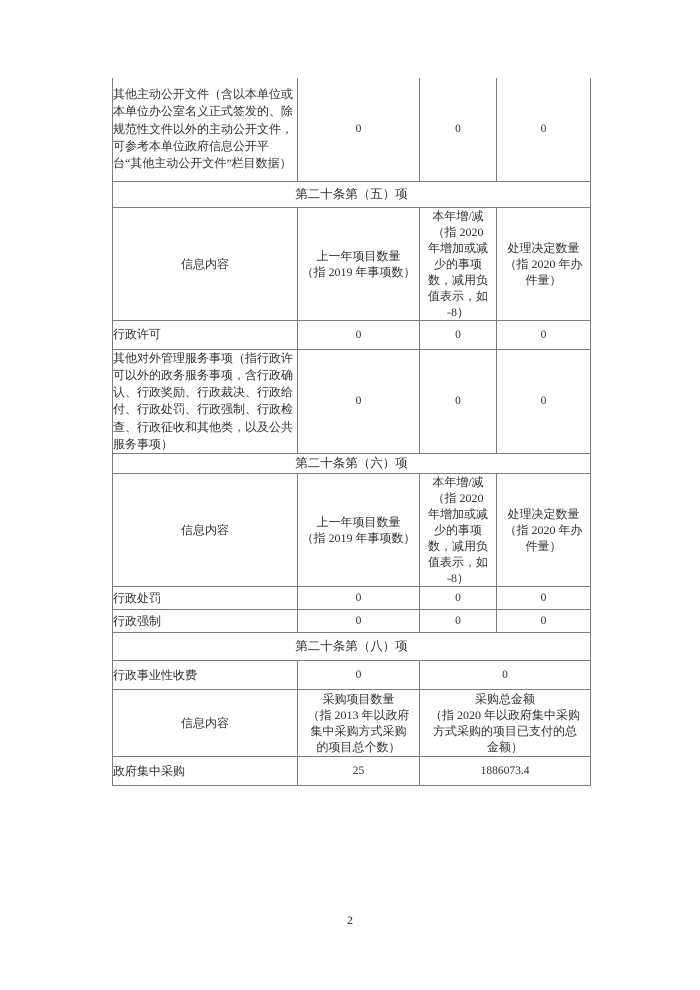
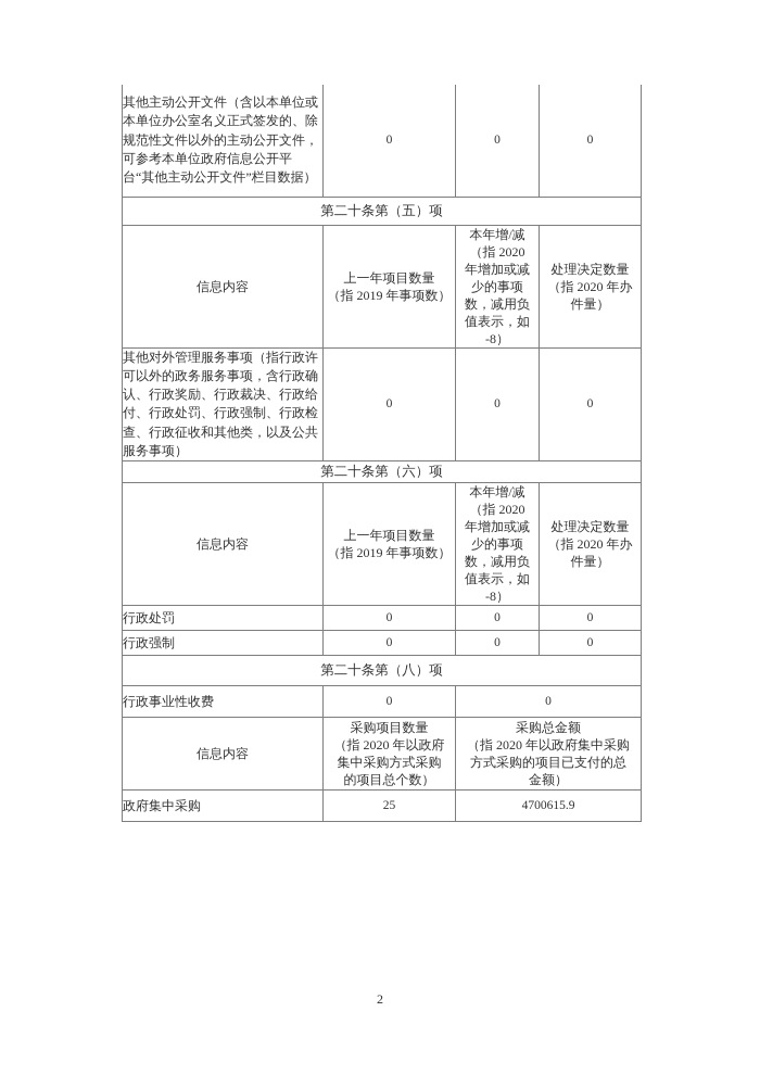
  其他主动公开文件（含以本单位或本单位办公室名义正式签发的、除规范性文件以外的主动公开文件，可参考本单位政府信息公开平台“其他主动公开文件”栏目数据）	0	0	0
  第二十条第（五）项
  信息内容	上一年项目数量 （指 2019 年事项数）	本年增/减 （指 2020 年增加或减 少的事项 数，减用负 值表示，如 -8）	处理决定数量 （指 2020 年办 件量）
- 行政许可	0	0	0
  其他对外管理服务事项（指行政许可以外的政务服务事项，含行政确认、行政奖励、行政裁决、行政给付、行政处罚、行政强制、行政检查、行政征收和其他类，以及公共服务事项）	0	0	0
  第二十条第（六）项
  信息内容	上一年项目数量 （指 2019 年事项数）	本年增/减 （指 2020 年增加或减 少的事项 数，减用负 值表示，如 -8）	处理决定数量 （指 2020 年办 件量）
  行政处罚	0	0	0
  行政强制	0	0	0
  第二十条第（八）项
  行政事业性收费	0	0
- 信息内容	采购项目数量 （指 2013 年以政府 集中采购方式采购 的项目总个数）	采购总金额 （指 2020 年以政府集中采购 方式采购的项目已支付的总 金额）
+ 信息内容	采购项目数量 （指 2020 年以政府 集中采购方式采购 的项目总个数）	采购总金额 （指 2020 年以政府集中采购 方式采购的项目已支付的总 金额）
- 政府集中采购	25	1886073.4
+ 政府集中采购	25	4700615.9
  2
